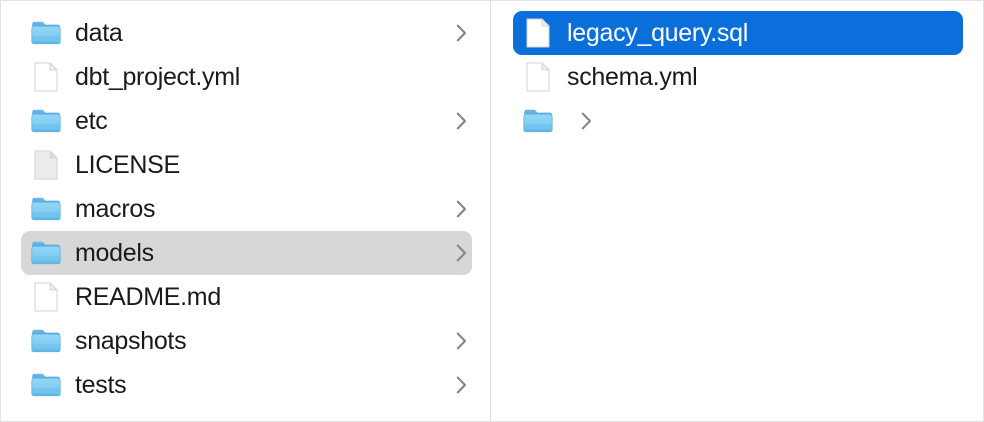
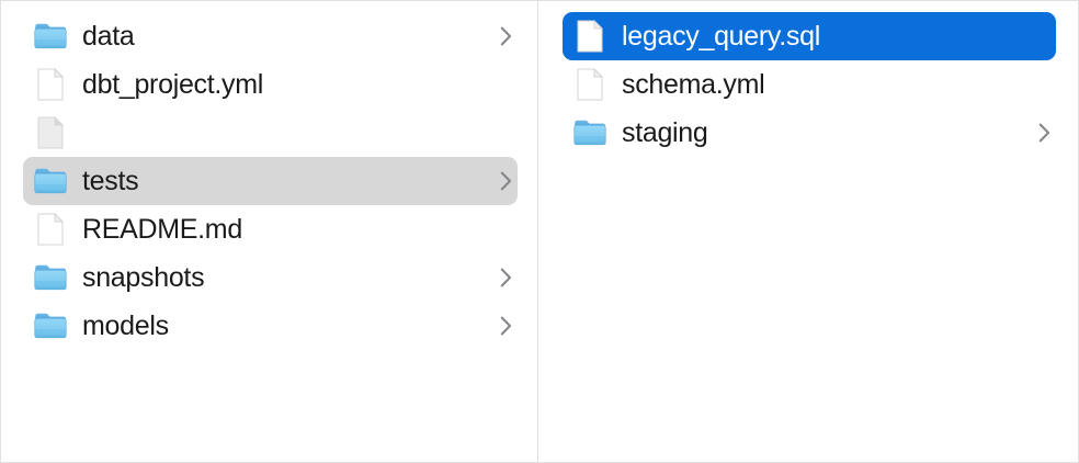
  data
  dbt_project.yml
- etc
- LICENSE
- macros
- models
+ tests
  README.md
  snapshots
- tests
+ models
  legacy_query.sql
  schema.yml
+ staging
